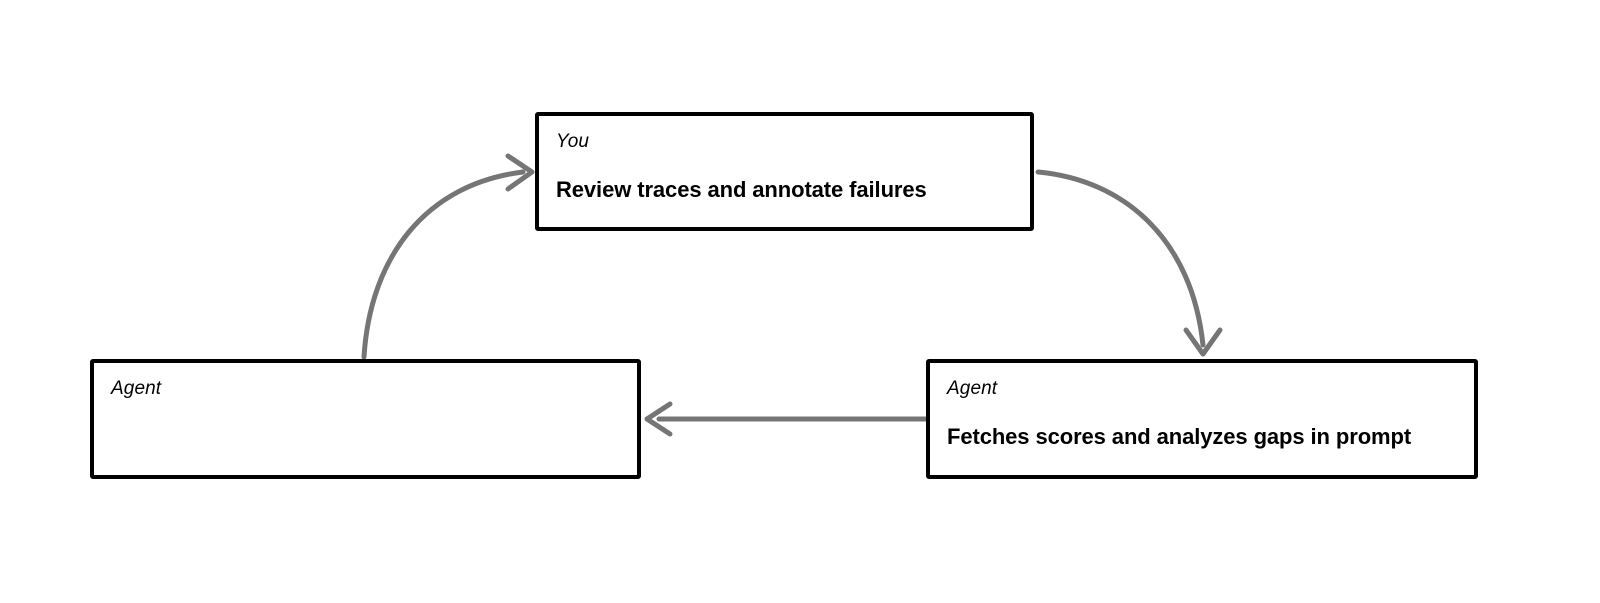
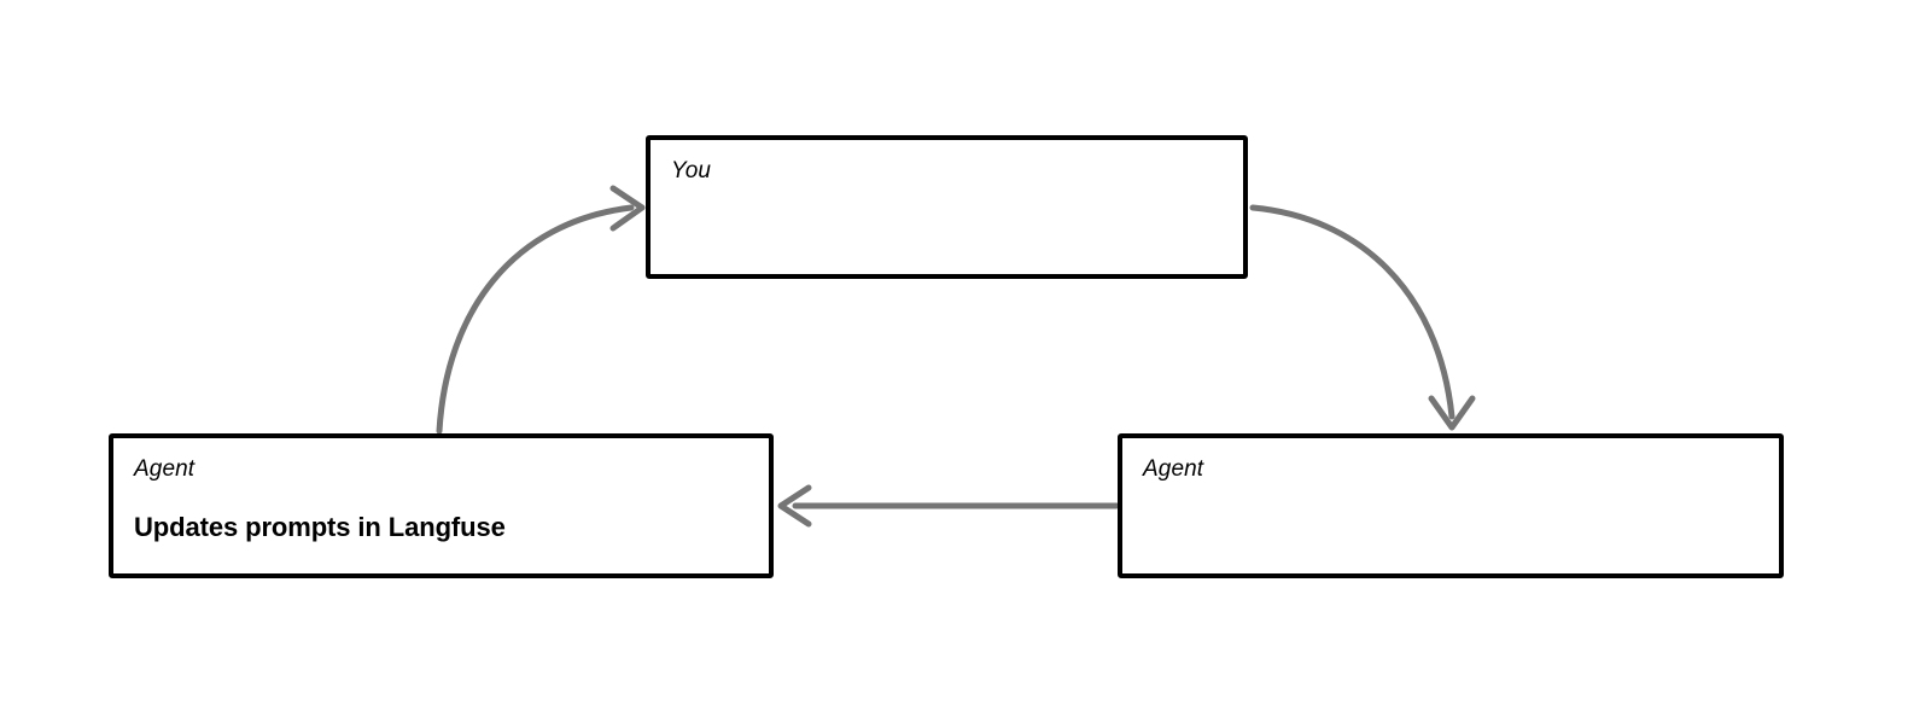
  You
- Review traces and annotate failures
  Agent
- Fetches scores and analyzes gaps in prompt
  Agent
+ Updates prompts in Langfuse
